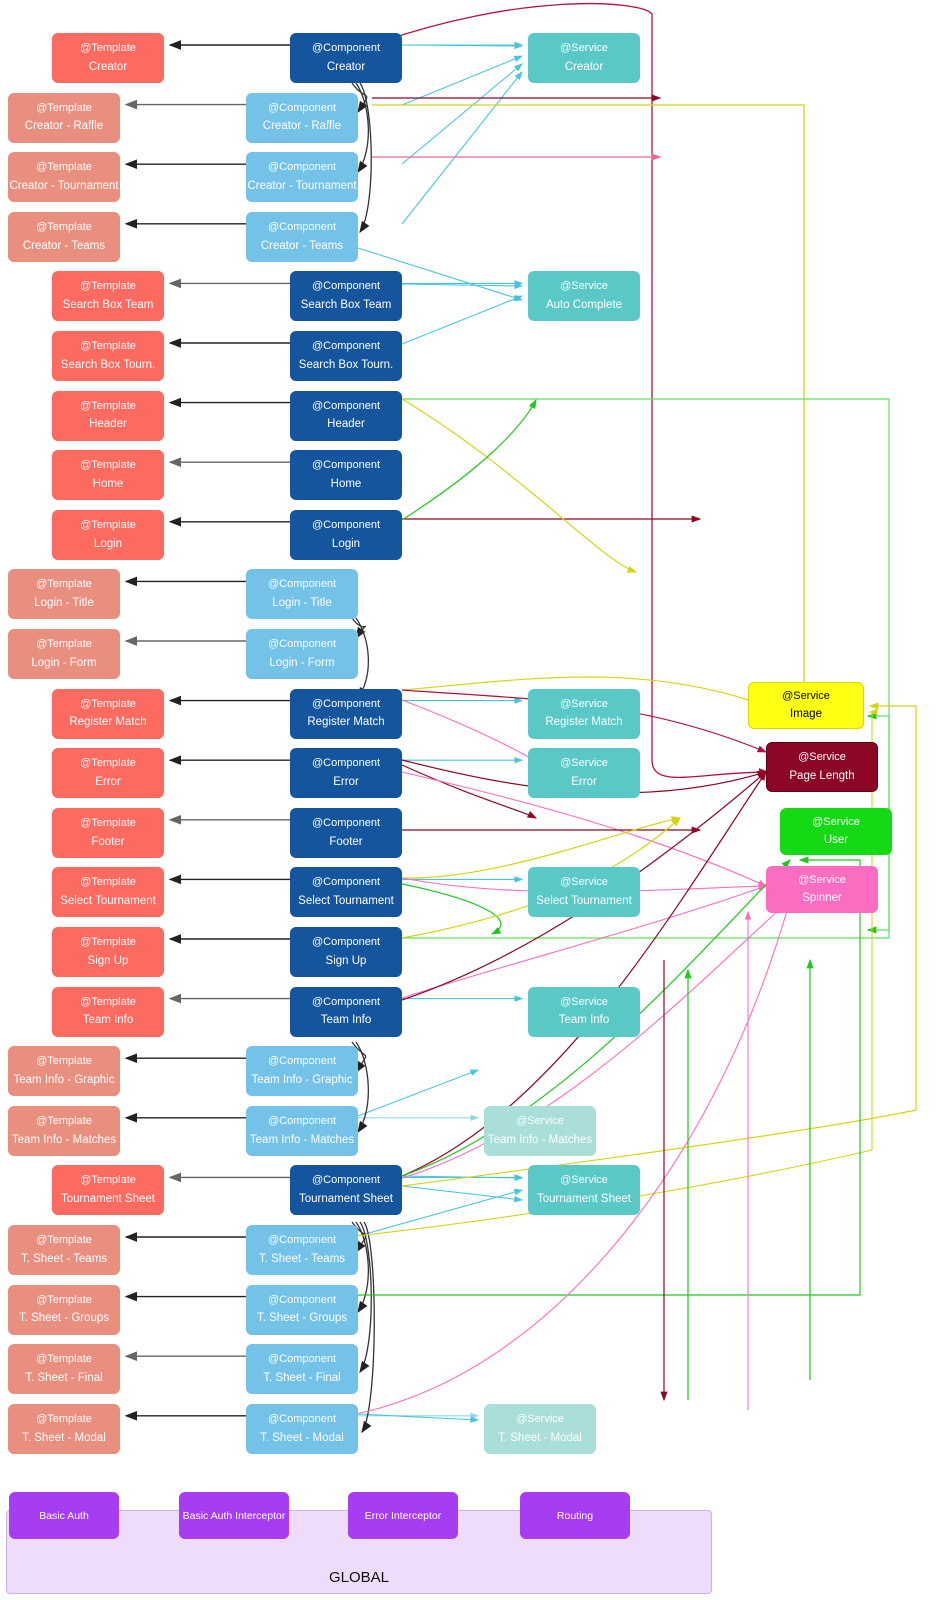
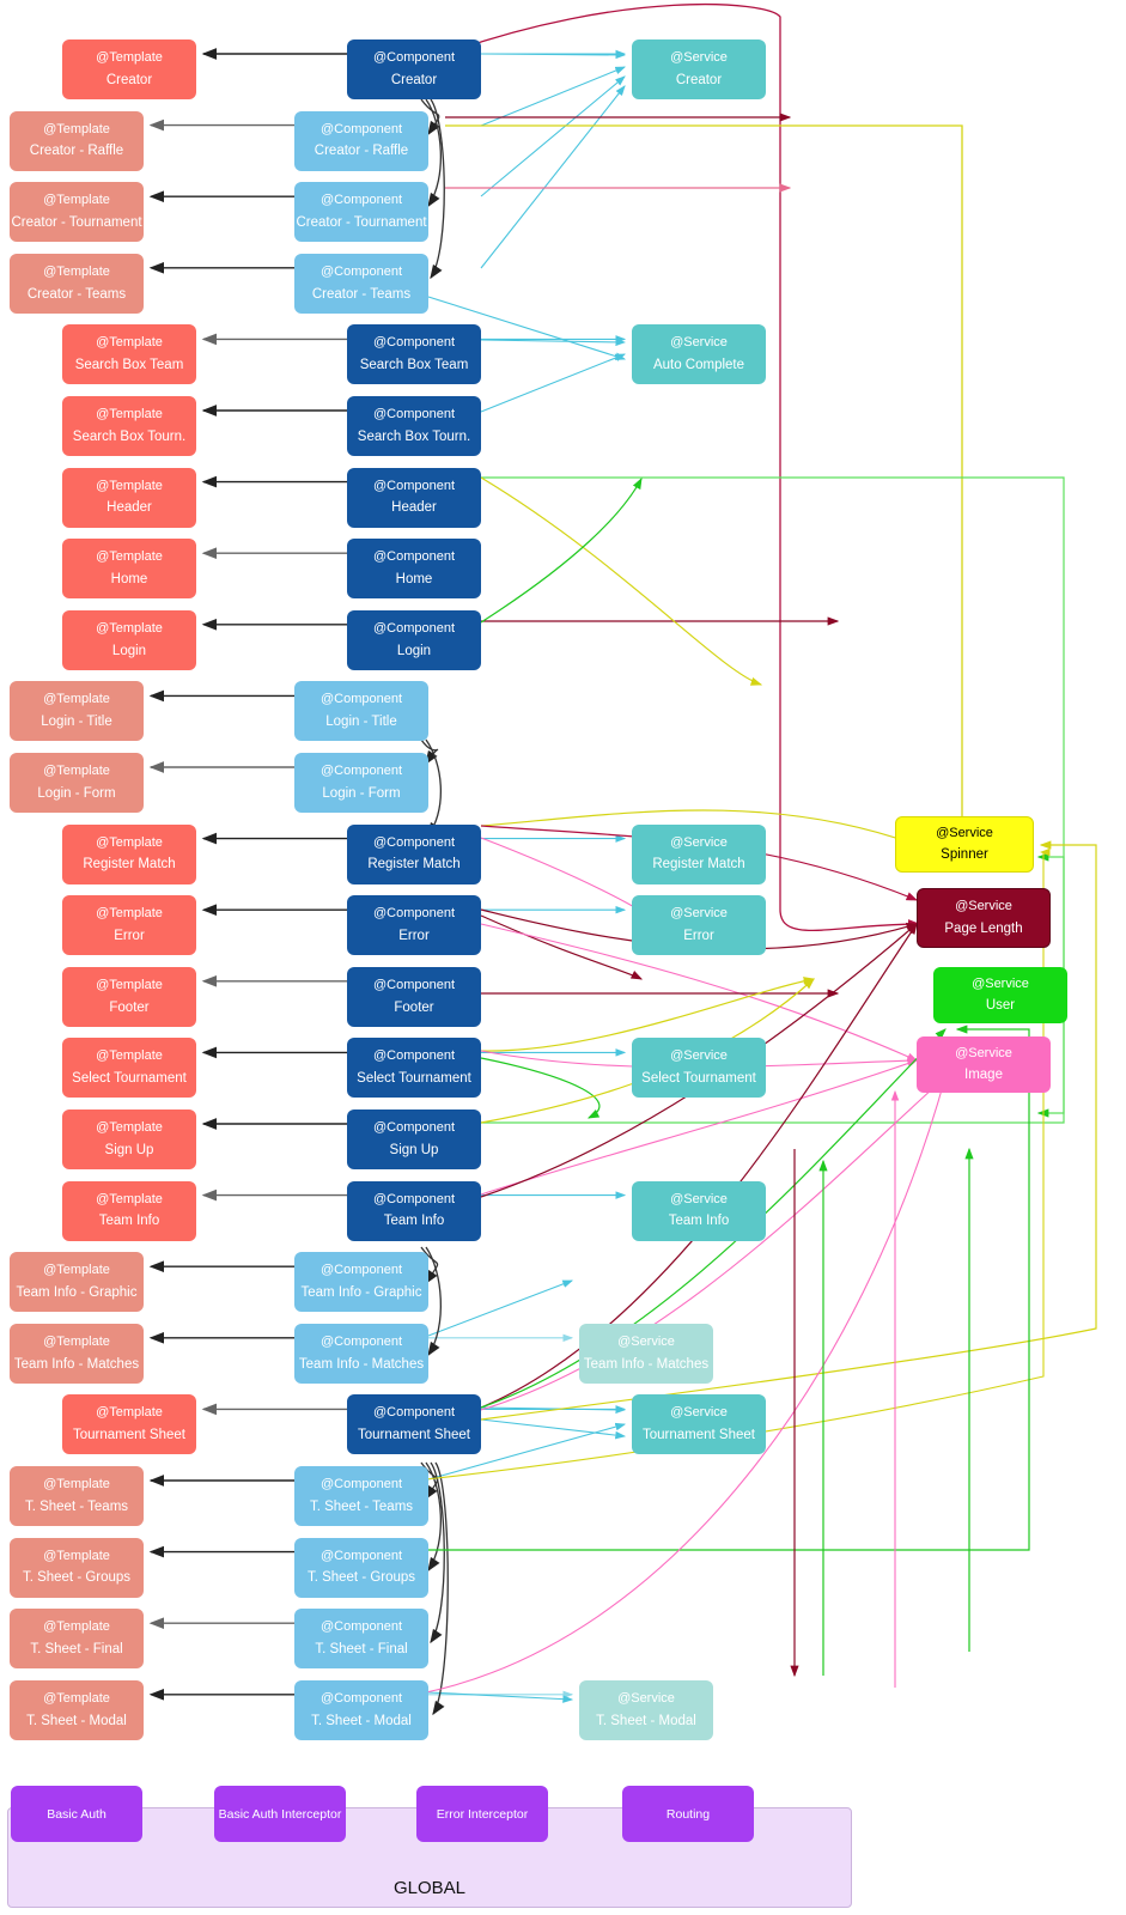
  @Template
  Creator
  @Component
  Creator
  @Service
  Creator
  @Template
  Creator - Raffle
  @Component
  Creator - Raffle
  @Template
  Creator - Tournament
  @Component
  Creator - Tournament
  @Template
  Creator - Teams
  @Component
  Creator - Teams
  @Template
  Search Box Team
  @Component
  Search Box Team
  @Service
  Auto Complete
  @Template
  Search Box Tourn.
  @Component
  Search Box Tourn.
  @Template
  Header
  @Component
  Header
  @Template
  Home
  @Component
  Home
  @Template
  Login
  @Component
  Login
  @Template
  Login - Title
  @Component
  Login - Title
  @Template
  Login - Form
  @Component
  Login - Form
  @Template
  Register Match
  @Component
  Register Match
  @Service
  Register Match
  @Template
  Error
  @Component
  Error
  @Service
  Error
  @Template
  Footer
  @Component
  Footer
  @Template
  Select Tournament
  @Component
  Select Tournament
  @Service
  Select Tournament
  @Template
  Sign Up
  @Component
  Sign Up
  @Template
  Team Info
  @Component
  Team Info
  @Service
  Team Info
  @Template
  Team Info - Graphic
  @Component
  Team Info - Graphic
  @Template
  Team Info - Matches
  @Component
  Team Info - Matches
  @Service
  Team Info - Matches
  @Template
  Tournament Sheet
  @Component
  Tournament Sheet
  @Service
  Tournament Sheet
  @Template
  T. Sheet - Teams
  @Component
  T. Sheet - Teams
  @Template
  T. Sheet - Groups
  @Component
  T. Sheet - Groups
  @Template
  T. Sheet - Final
  @Component
  T. Sheet - Final
  @Template
  T. Sheet - Modal
  @Component
  T. Sheet - Modal
  @Service
  T. Sheet - Modal
  @Service
- Image
+ Spinner
  @Service
  Page Length
  @Service
  User
  @Service
- Spinner
+ Image
  GLOBAL
  Basic Auth
  Basic Auth Interceptor
  Error Interceptor
  Routing
